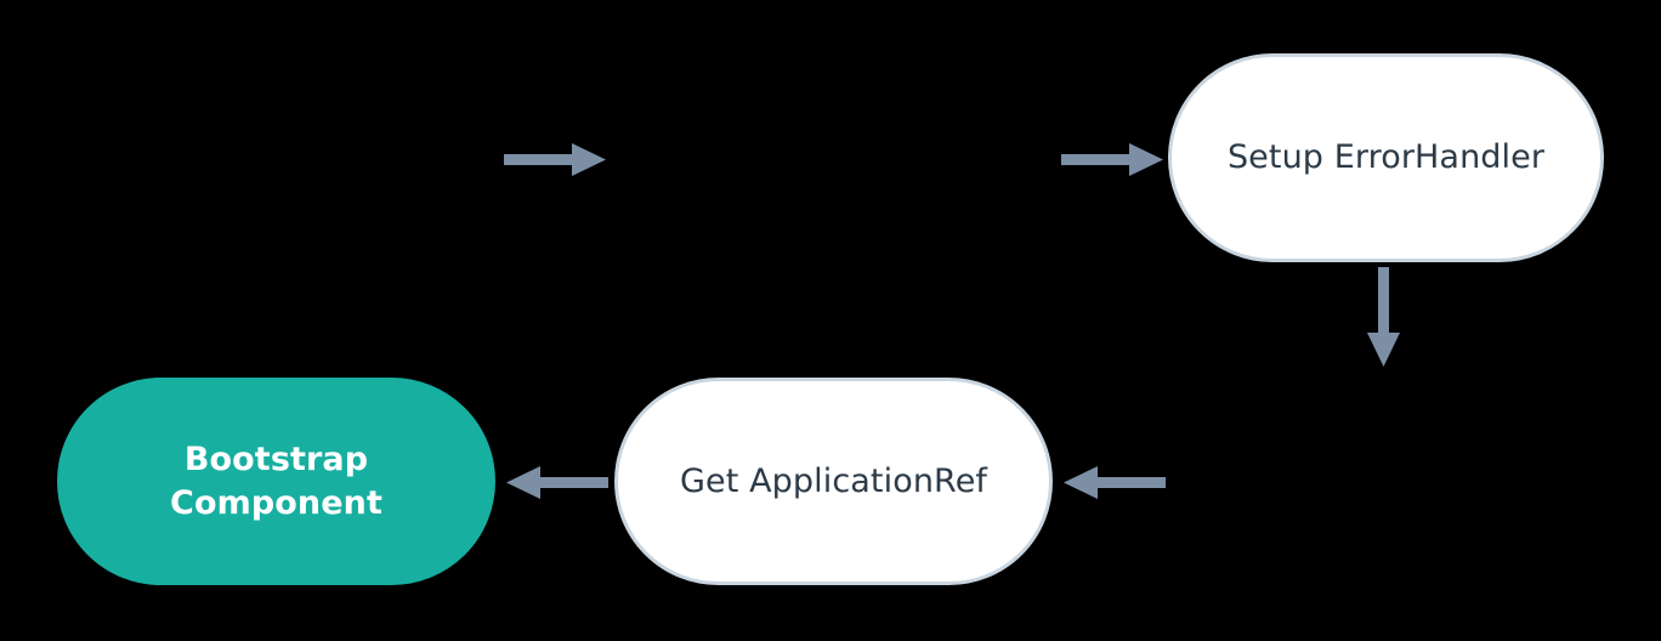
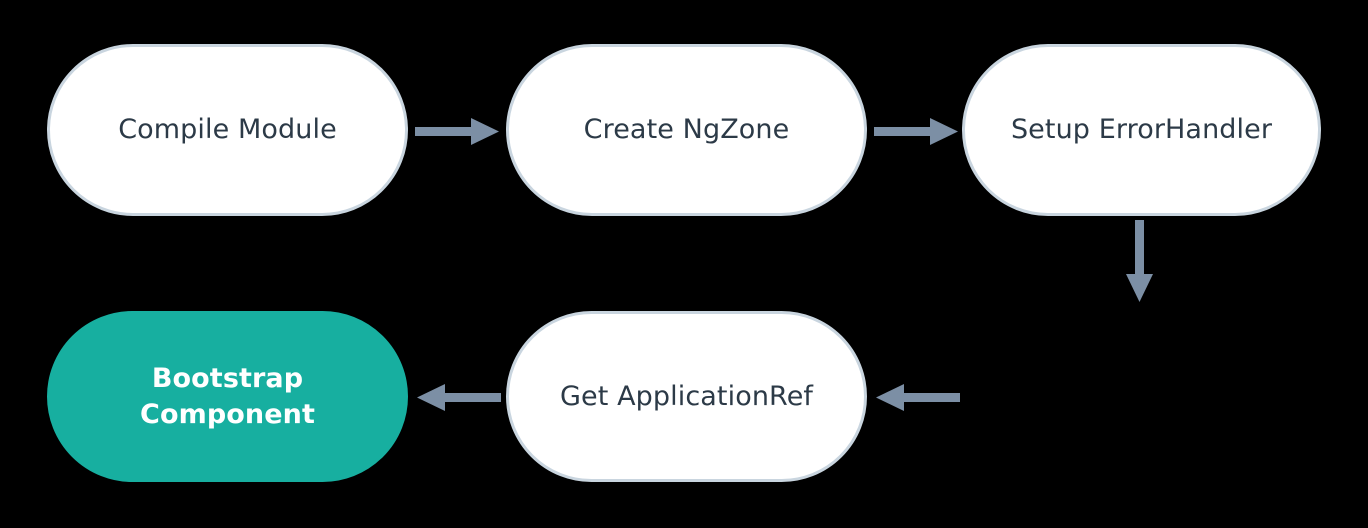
+ Compile Module
+ Create NgZone
  Setup ErrorHandler
  Get ApplicationRef
  Bootstrap
  Component
